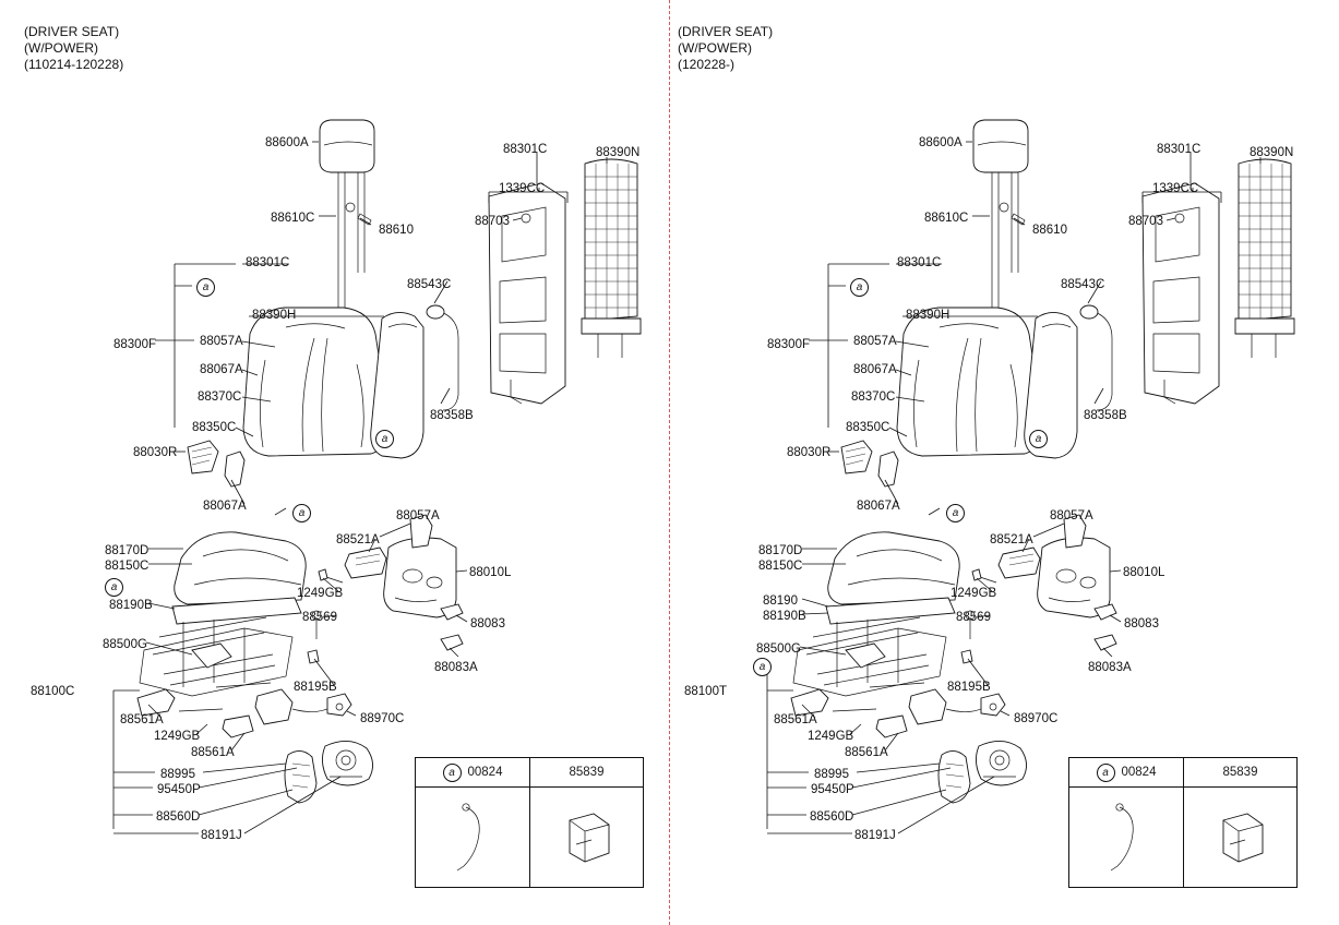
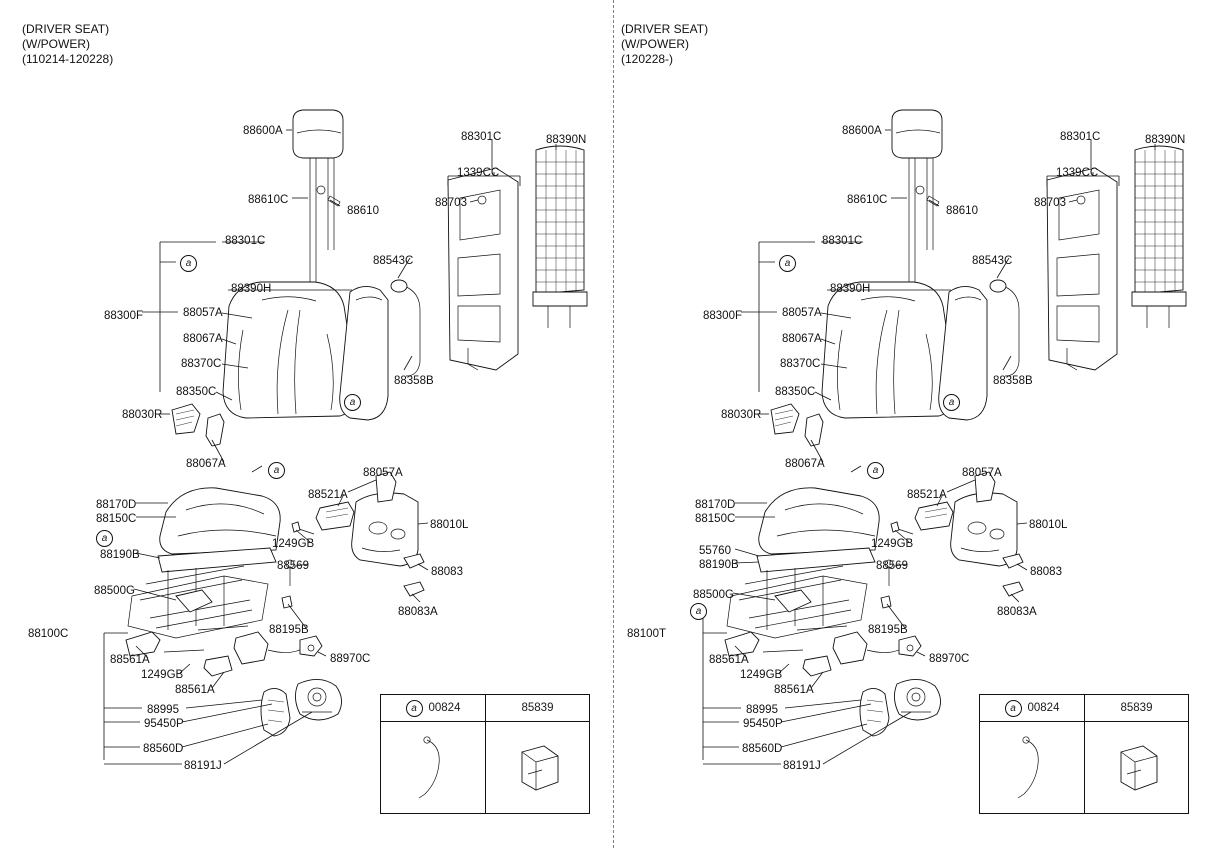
  (DRIVER SEAT)
  (W/POWER)
  (110214-120228)
  (DRIVER SEAT)
  (W/POWER)
  (120228-)
  88600A
  88301C
  88390N
  1339CC
  88703
  88610C
  88610
  88301C
  88543C
  88390H
  88300F
  88057A
  88067A
  88370C
  88350C
  88358B
  88030R
  88067A
  88057A
  88170D
  88150C
  88521A
  88010L
  1249GB
  88190B
  88569
  88083
  88500G
  88083A
  88100C
  88195B
  88561A
  1249GB
  88561A
  88970C
  88995
  95450P
  88560D
  88191J
  a
  a
  a
  a
  88600A
  88301C
  88390N
  1339CC
  88703
  88610C
  88610
  88301C
  88543C
  88390H
  88300F
  88057A
  88067A
  88370C
  88350C
  88358B
  88030R
  88067A
  88057A
  88170D
  88150C
  88521A
  88010L
  1249GB
- 88190
+ 55760
  88190B
  88569
  88083
  88500G
  88083A
  88100T
  88195B
  88561A
  1249GB
  88561A
  88970C
  88995
  95450P
  88560D
  88191J
  a
  a
  a
  a
  a
  00824
  85839
  a
  00824
  85839
